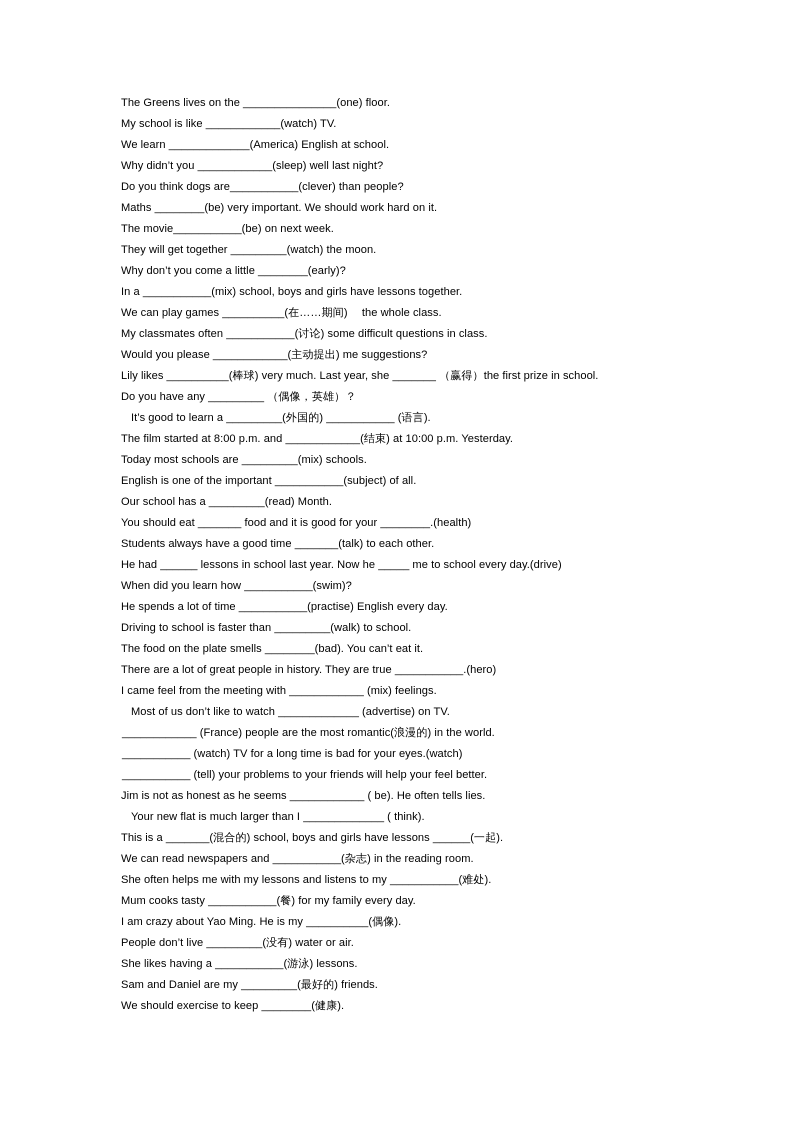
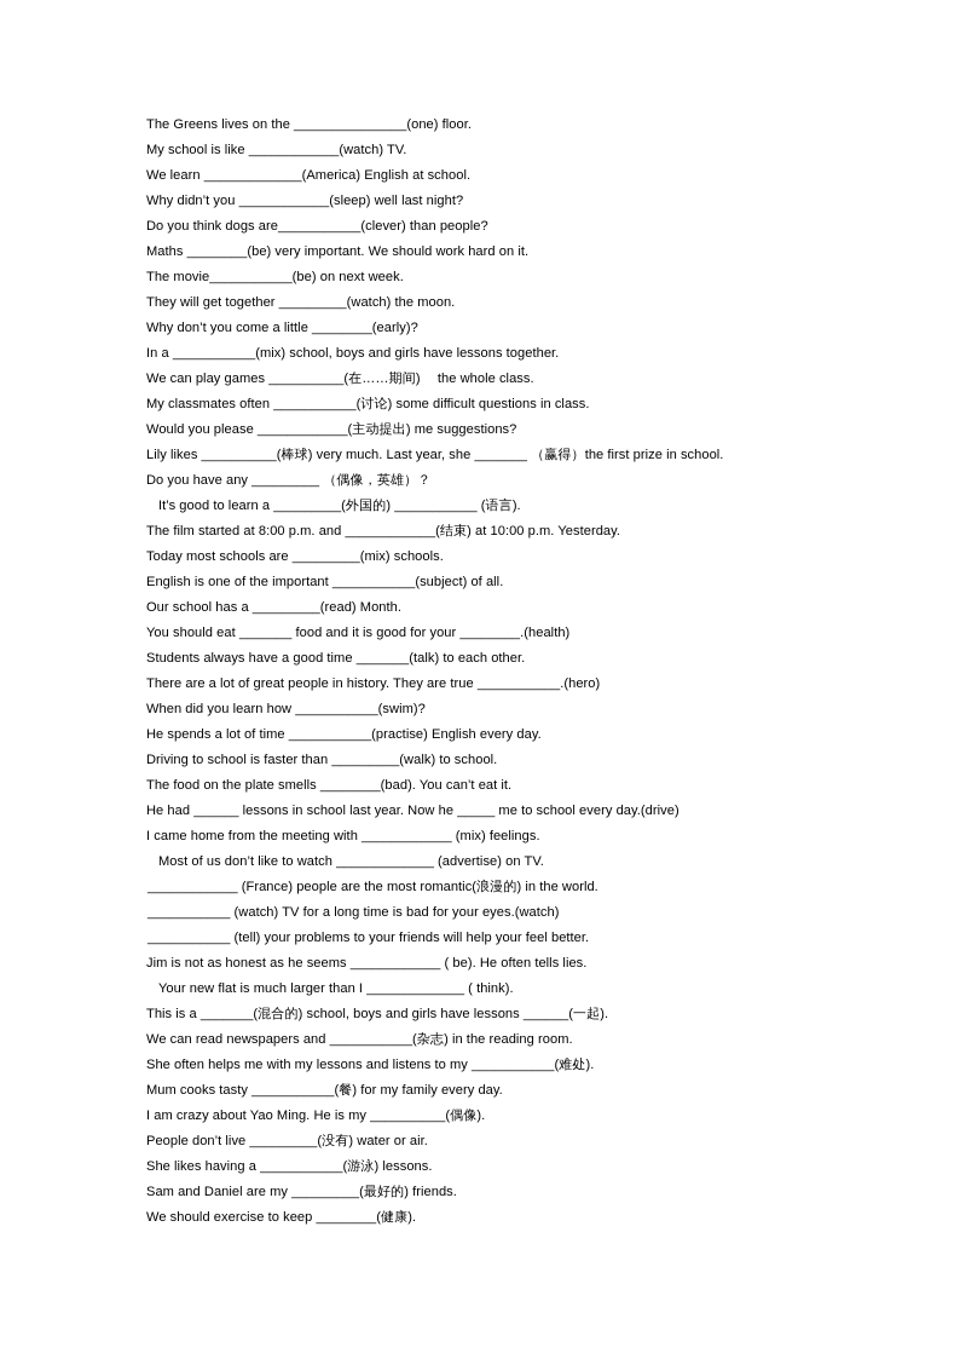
  The Greens lives on the _______________(one) floor.
  My school is like ____________(watch) TV.
  We learn _____________(America) English at school.
  Why didn’t you ____________(sleep) well last night?
  Do you think dogs are___________(clever) than people?
  Maths ________(be) very important. We should work hard on it.
  The movie___________(be) on next week.
  They will get together _________(watch) the moon.
  Why don’t you come a little ________(early)?
  In a ___________(mix) school, boys and girls have lessons together.
  We can play games __________(在……期间) the whole class.
  My classmates often ___________(讨论) some difficult questions in class.
  Would you please ____________(主动提出) me suggestions?
  Lily likes __________(棒球) very much. Last year, she _______ （赢得）the first prize in school.
  Do you have any _________ （偶像，英雄）？
  It’s good to learn a _________(外国的) ___________ (语言).
  The film started at 8:00 p.m. and ____________(结束) at 10:00 p.m. Yesterday.
  Today most schools are _________(mix) schools.
  English is one of the important ___________(subject) of all.
  Our school has a _________(read) Month.
  You should eat _______ food and it is good for your ________.(health)
  Students always have a good time _______(talk) to each other.
- He had ______ lessons in school last year. Now he _____ me to school every day.(drive)
+ There are a lot of great people in history. They are true ___________.(hero)
  When did you learn how ___________(swim)?
  He spends a lot of time ___________(practise) English every day.
  Driving to school is faster than _________(walk) to school.
  The food on the plate smells ________(bad). You can’t eat it.
- There are a lot of great people in history. They are true ___________.(hero)
+ He had ______ lessons in school last year. Now he _____ me to school every day.(drive)
- I came feel from the meeting with ____________ (mix) feelings.
+ I came home from the meeting with ____________ (mix) feelings.
  Most of us don’t like to watch _____________ (advertise) on TV.
  ____________ (France) people are the most romantic(浪漫的) in the world.
  ___________ (watch) TV for a long time is bad for your eyes.(watch)
  ___________ (tell) your problems to your friends will help your feel better.
  Jim is not as honest as he seems ____________ ( be). He often tells lies.
  Your new flat is much larger than I _____________ ( think).
  This is a _______(混合的) school, boys and girls have lessons ______(一起).
  We can read newspapers and ___________(杂志) in the reading room.
  She often helps me with my lessons and listens to my ___________(难处).
  Mum cooks tasty ___________(餐) for my family every day.
  I am crazy about Yao Ming. He is my __________(偶像).
  People don’t live _________(没有) water or air.
  She likes having a ___________(游泳) lessons.
  Sam and Daniel are my _________(最好的) friends.
  We should exercise to keep ________(健康).
